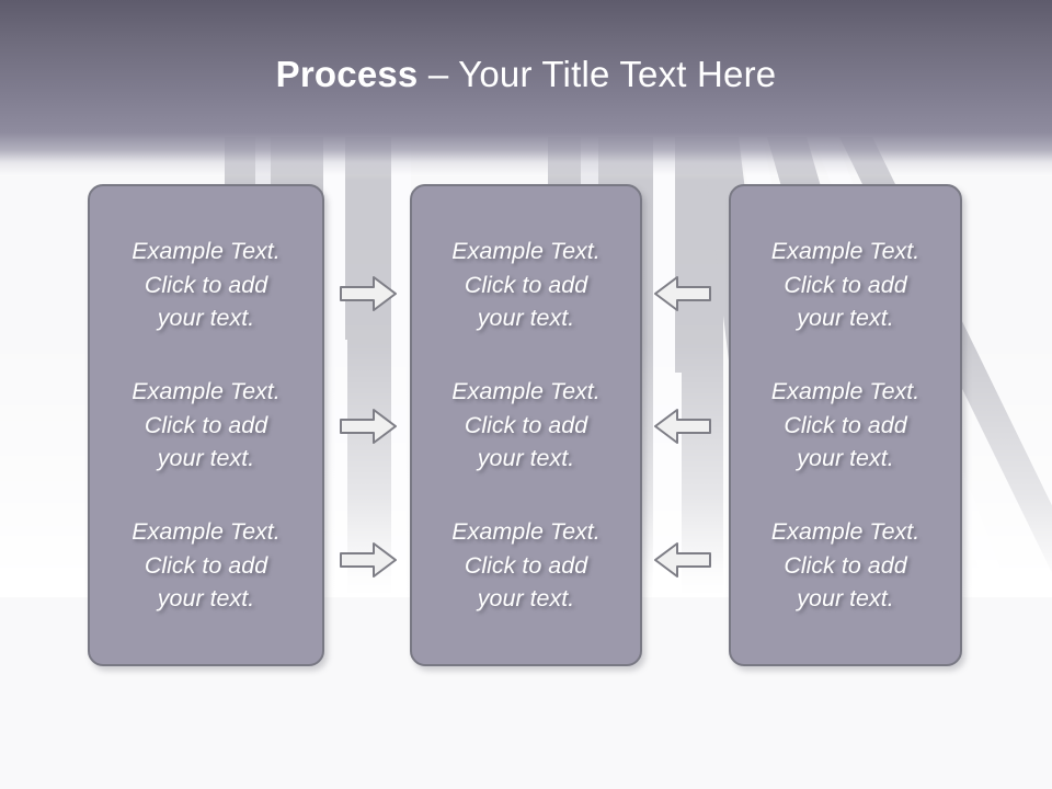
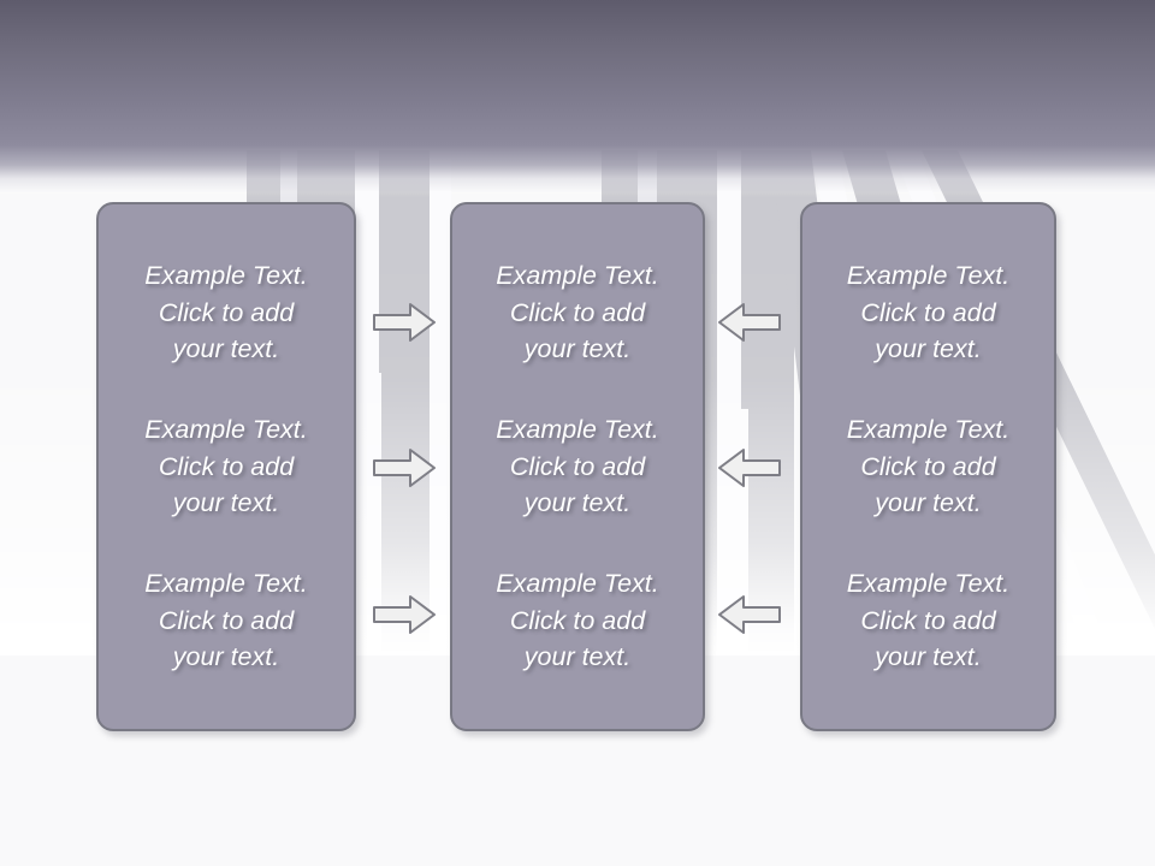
- Process – Your Title Text Here
  Example Text.
  Click to add
  your text.
  Example Text.
  Click to add
  your text.
  Example Text.
  Click to add
  your text.
  Example Text.
  Click to add
  your text.
  Example Text.
  Click to add
  your text.
  Example Text.
  Click to add
  your text.
  Example Text.
  Click to add
  your text.
  Example Text.
  Click to add
  your text.
  Example Text.
  Click to add
  your text.
